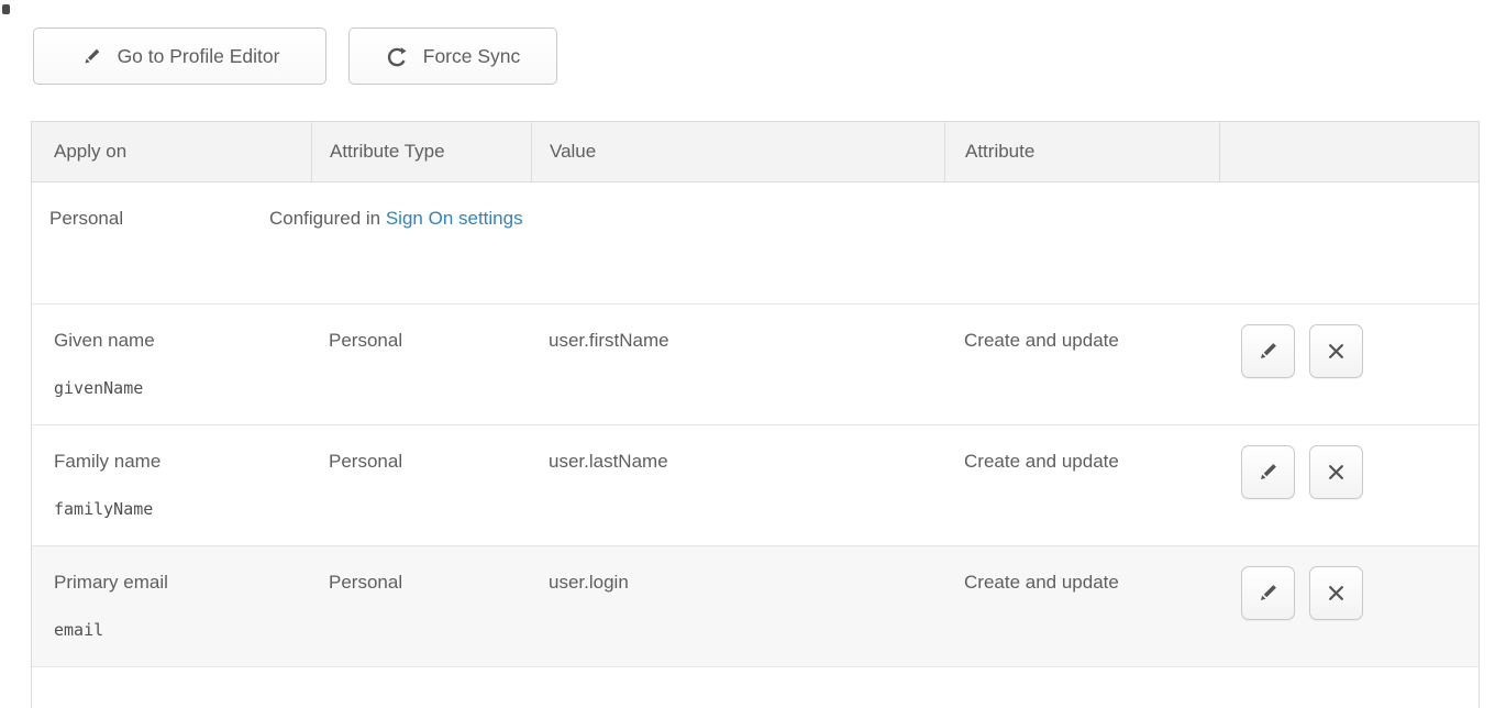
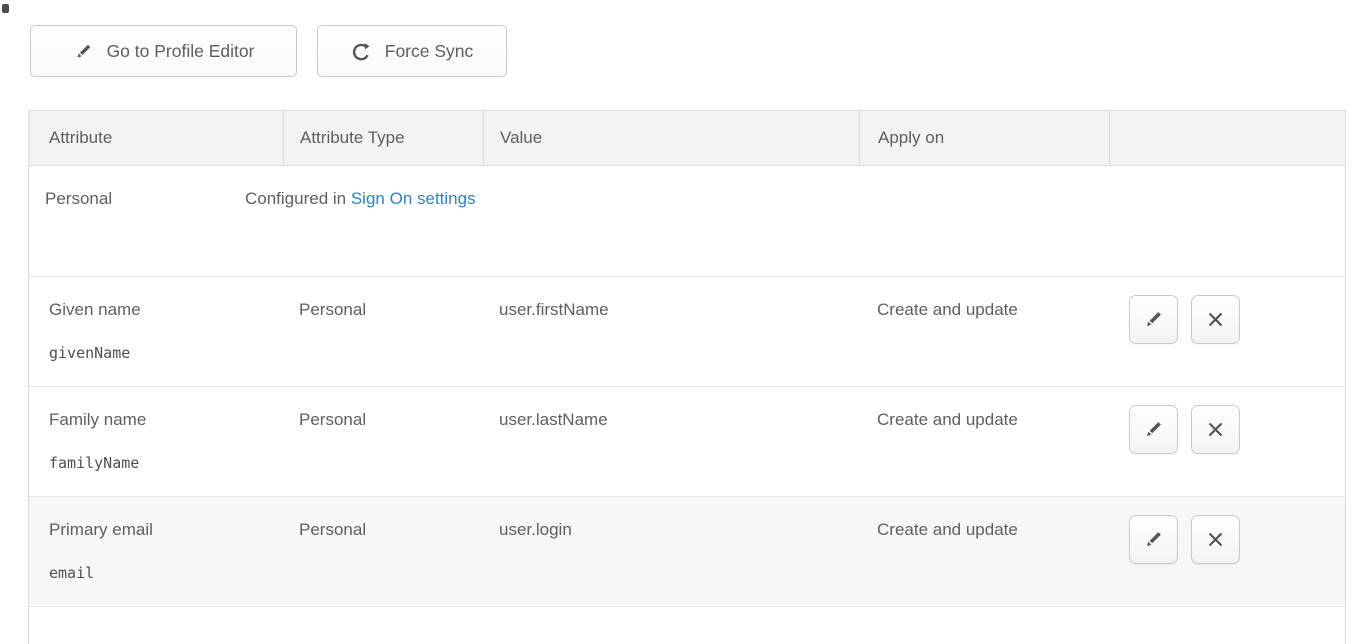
  Go to Profile Editor
  Force Sync
- Apply on
+ Attribute
  Attribute Type
  Value
- Attribute
+ Apply on
  Personal
  Configured in Sign On settings
  Given name
  givenName
  Personal
  user.firstName
  Create and update
  Family name
  familyName
  Personal
  user.lastName
  Create and update
  Primary email
  email
  Personal
  user.login
  Create and update
